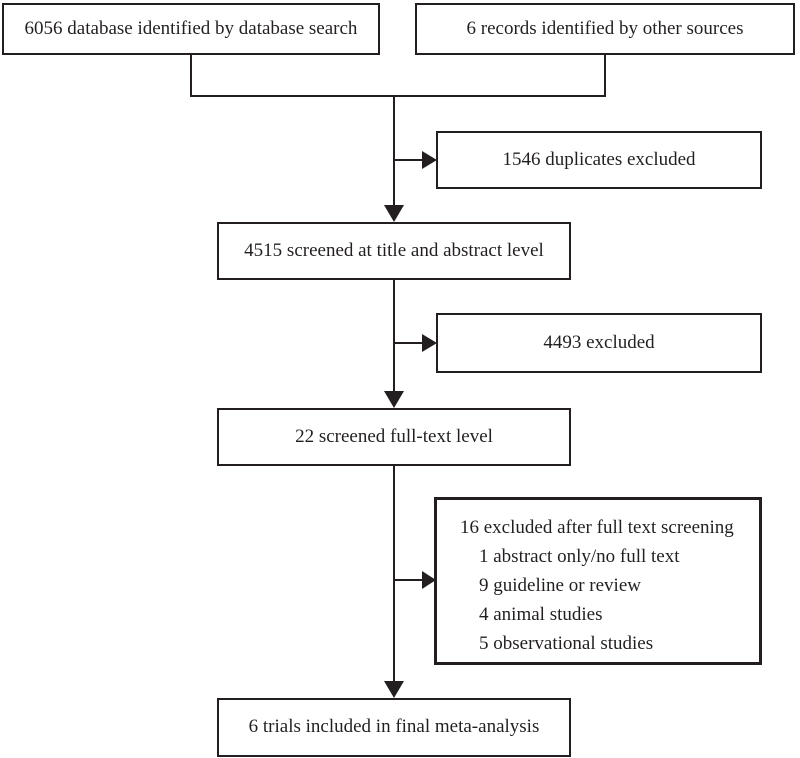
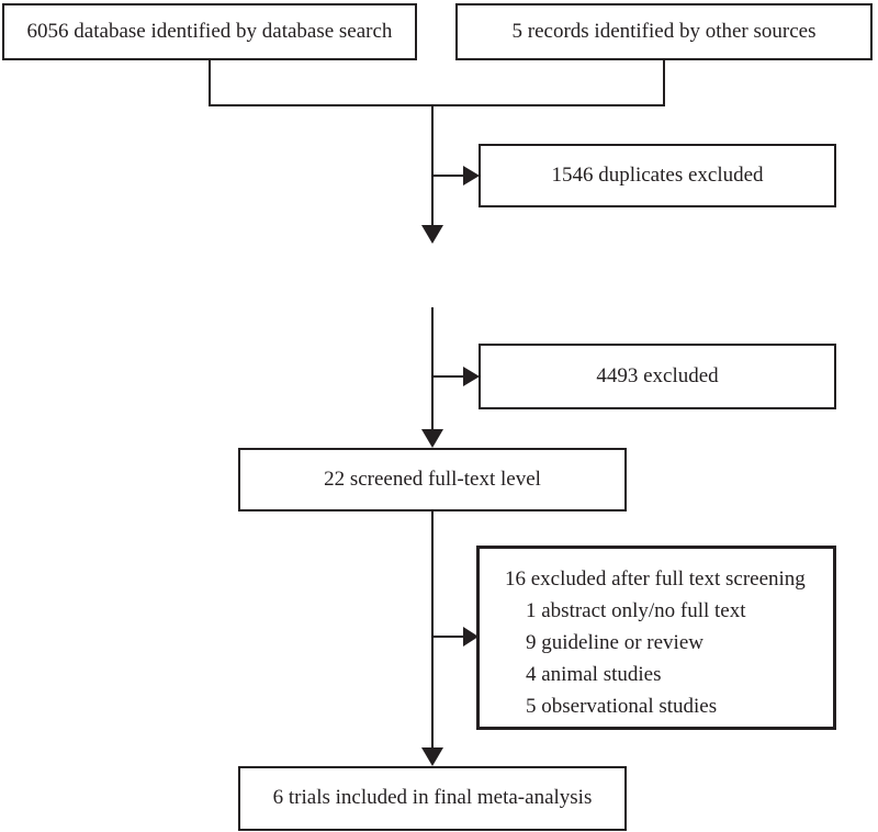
  6056 database identified by database search
- 6 records identified by other sources
+ 5 records identified by other sources
  1546 duplicates excluded
- 4515 screened at title and abstract level
  4493 excluded
  22 screened full-text level
  16 excluded after full text screening
  1 abstract only/no full text
  9 guideline or review
  4 animal studies
  5 observational studies
  6 trials included in final meta-analysis
